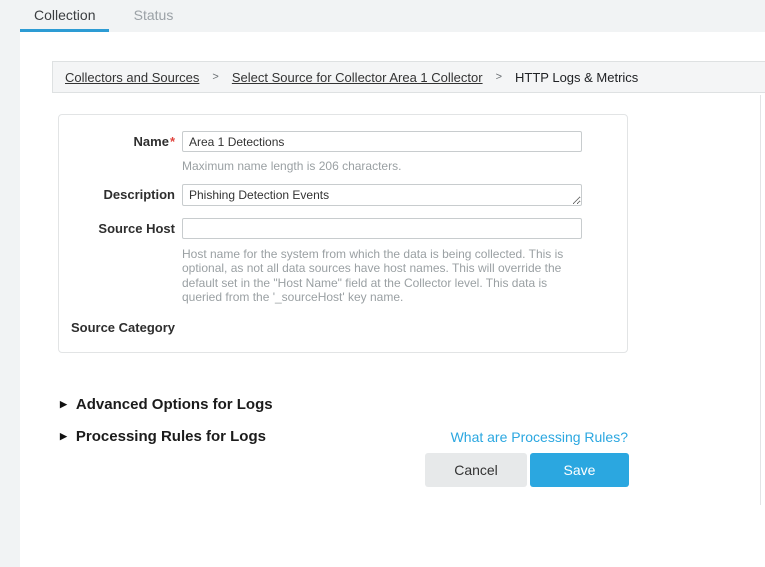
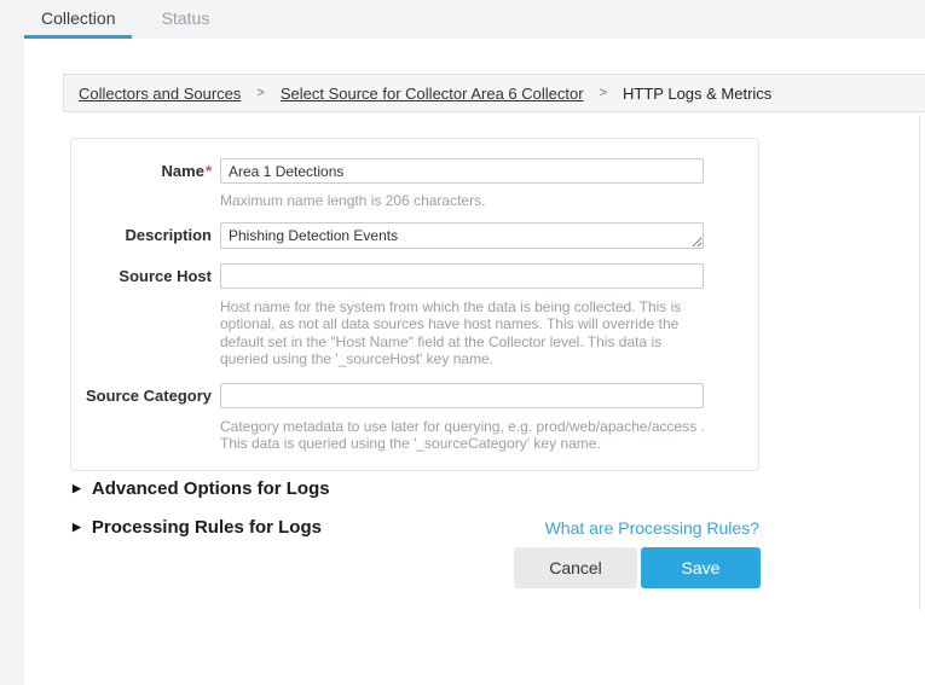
  Collection
  Status
  Collectors and Sources
  >
- Select Source for Collector Area 1 Collector
+ Select Source for Collector Area 6 Collector
  >
  HTTP Logs & Metrics
  Name*
  Area 1 Detections
  Maximum name length is 206 characters.
  Description
  Phishing Detection Events
  Source Host
- Host name for the system from which the data is being collected. This is optional, as not all data sources have host names. This will override the default set in the "Host Name" field at the Collector level. This data is queried from the '_sourceHost' key name.
+ Host name for the system from which the data is being collected. This is optional, as not all data sources have host names. This will override the default set in the "Host Name" field at the Collector level. This data is queried using the '_sourceHost' key name.
  Source Category
+ Category metadata to use later for querying, e.g. prod/web/apache/access . This data is queried using the '_sourceCategory' key name.
  ▶
  Advanced Options for Logs
  ▶
  Processing Rules for Logs
  What are Processing Rules?
  Cancel
  Save
